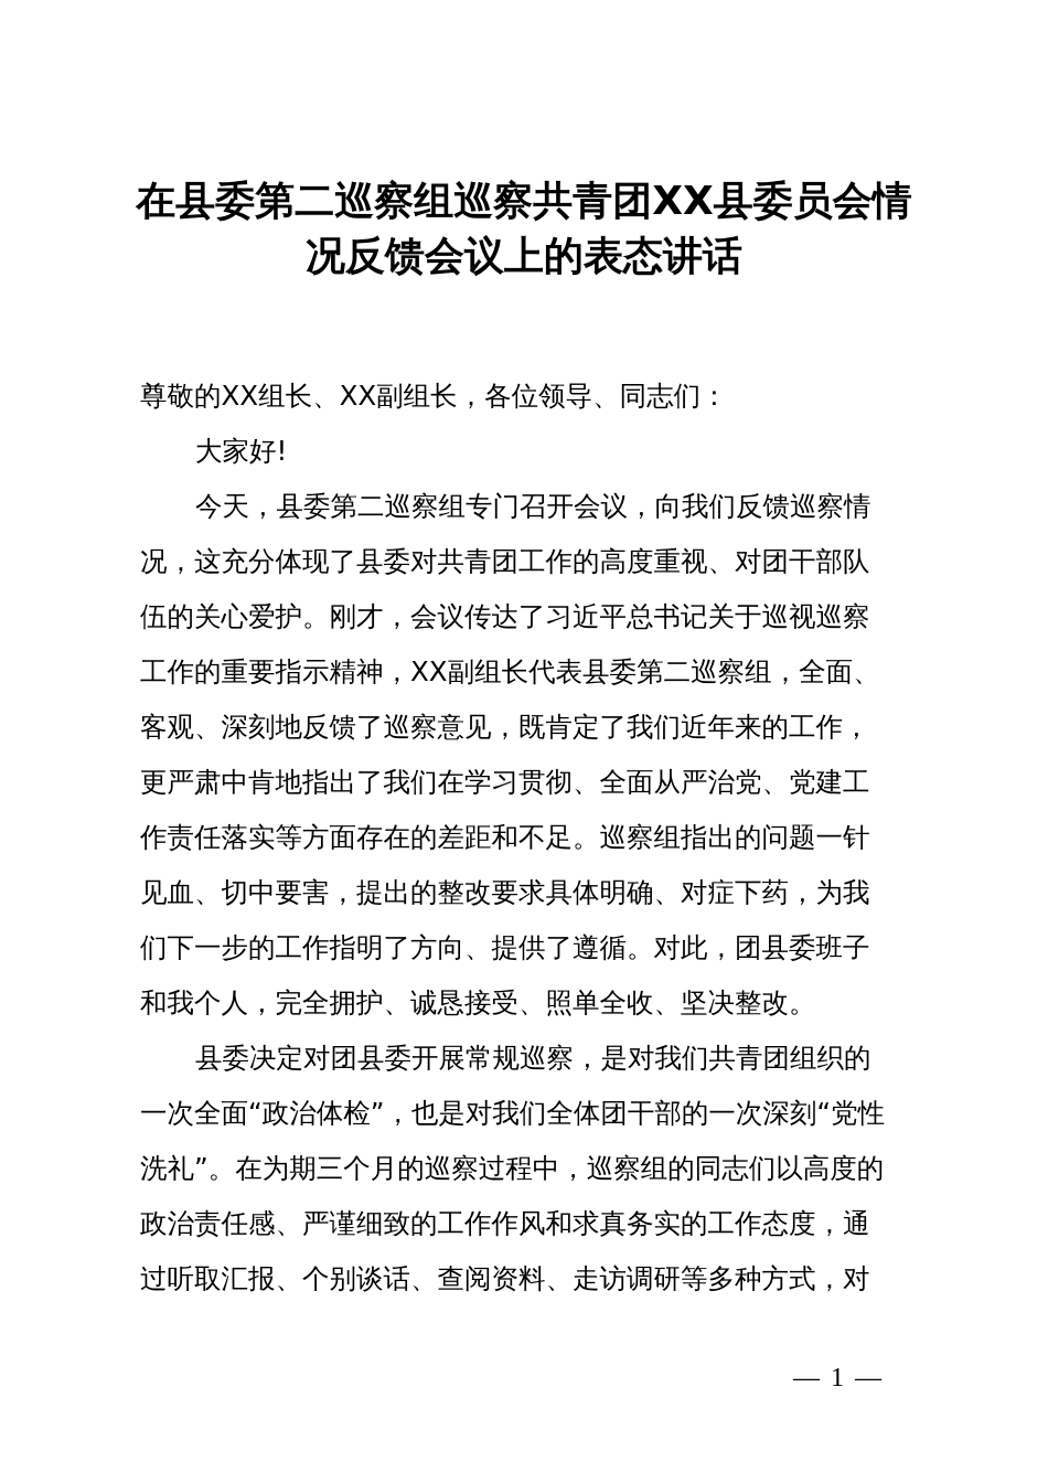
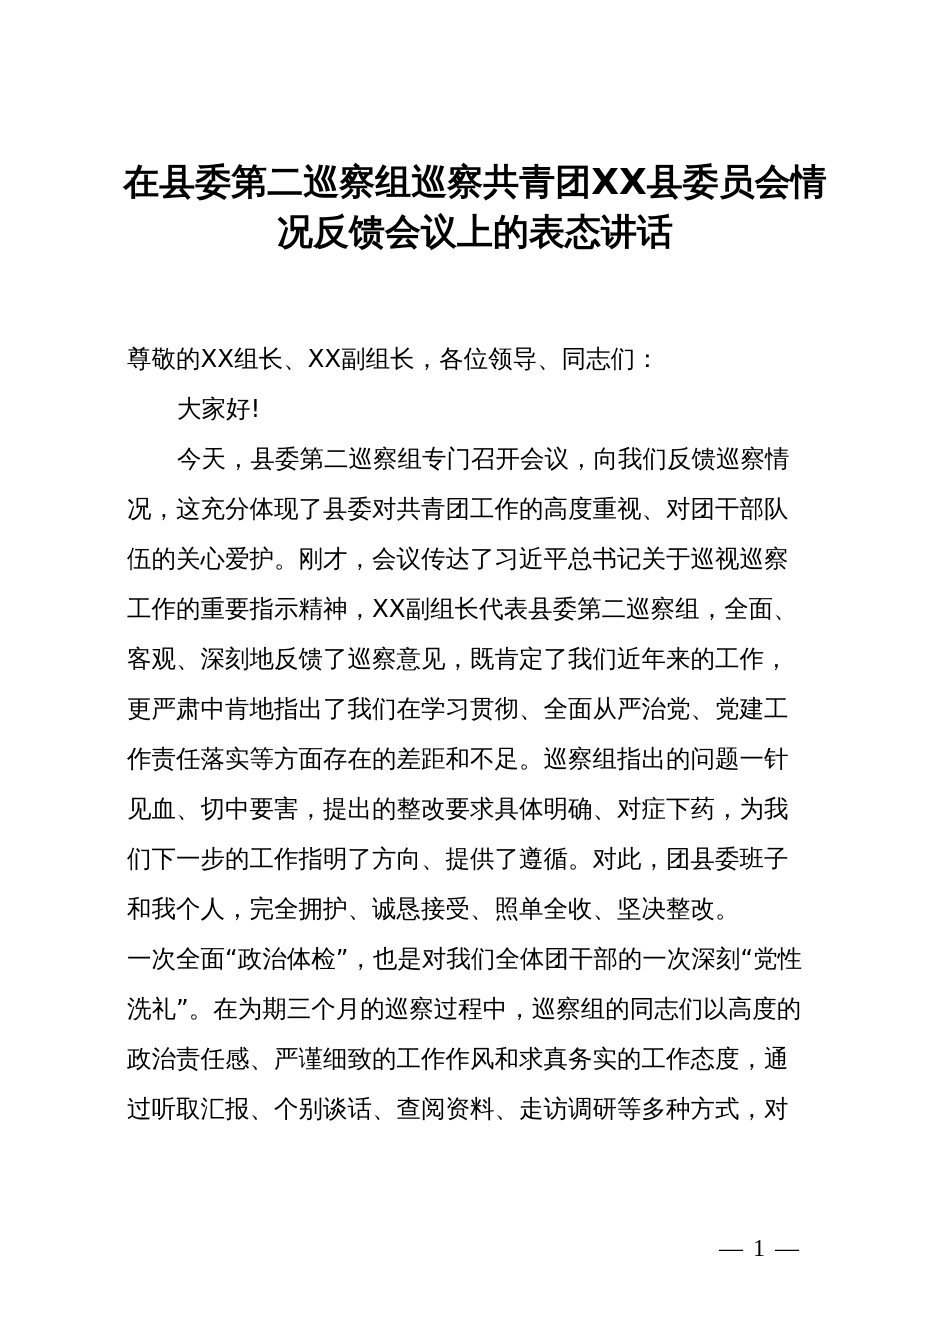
  在县委第二巡察组巡察共青团XX县委员会情
  况反馈会议上的表态讲话
  尊敬的XX组长、XX副组长，各位领导、同志们：
  大家好!
  今天，县委第二巡察组专门召开会议，向我们反馈巡察情
  况，这充分体现了县委对共青团工作的高度重视、对团干部队
  伍的关心爱护。刚才，会议传达了习近平总书记关于巡视巡察
  工作的重要指示精神，XX副组长代表县委第二巡察组，全面、
  客观、深刻地反馈了巡察意见，既肯定了我们近年来的工作，
  更严肃中肯地指出了我们在学习贯彻、全面从严治党、党建工
  作责任落实等方面存在的差距和不足。巡察组指出的问题一针
  见血、切中要害，提出的整改要求具体明确、对症下药，为我
  们下一步的工作指明了方向、提供了遵循。对此，团县委班子
  和我个人，完全拥护、诚恳接受、照单全收、坚决整改。
- 县委决定对团县委开展常规巡察，是对我们共青团组织的
  一次全面“政治体检”，也是对我们全体团干部的一次深刻“党性
  洗礼”。在为期三个月的巡察过程中，巡察组的同志们以高度的
  政治责任感、严谨细致的工作作风和求真务实的工作态度，通
  过听取汇报、个别谈话、查阅资料、走访调研等多种方式，对
  — 1 —
